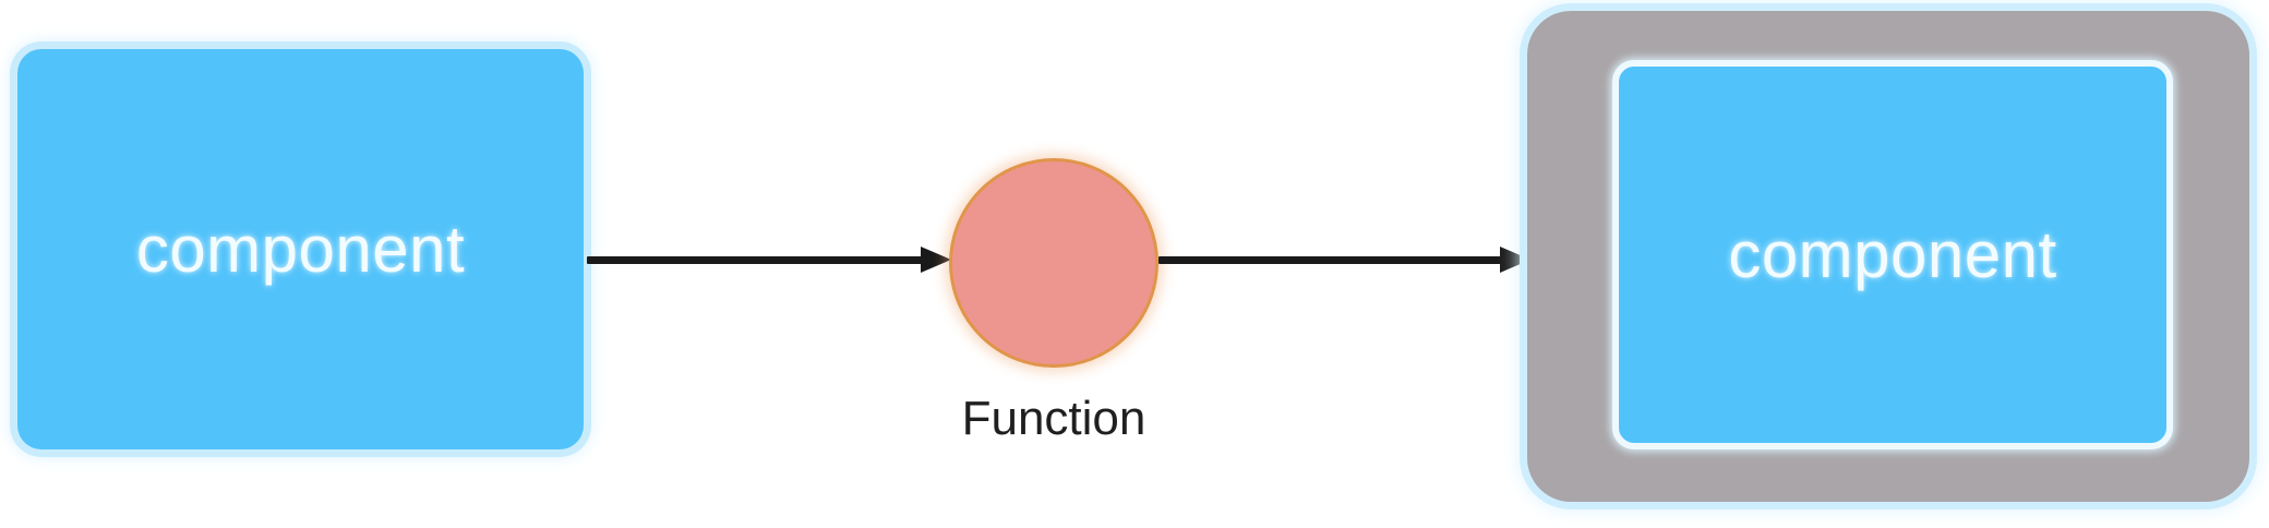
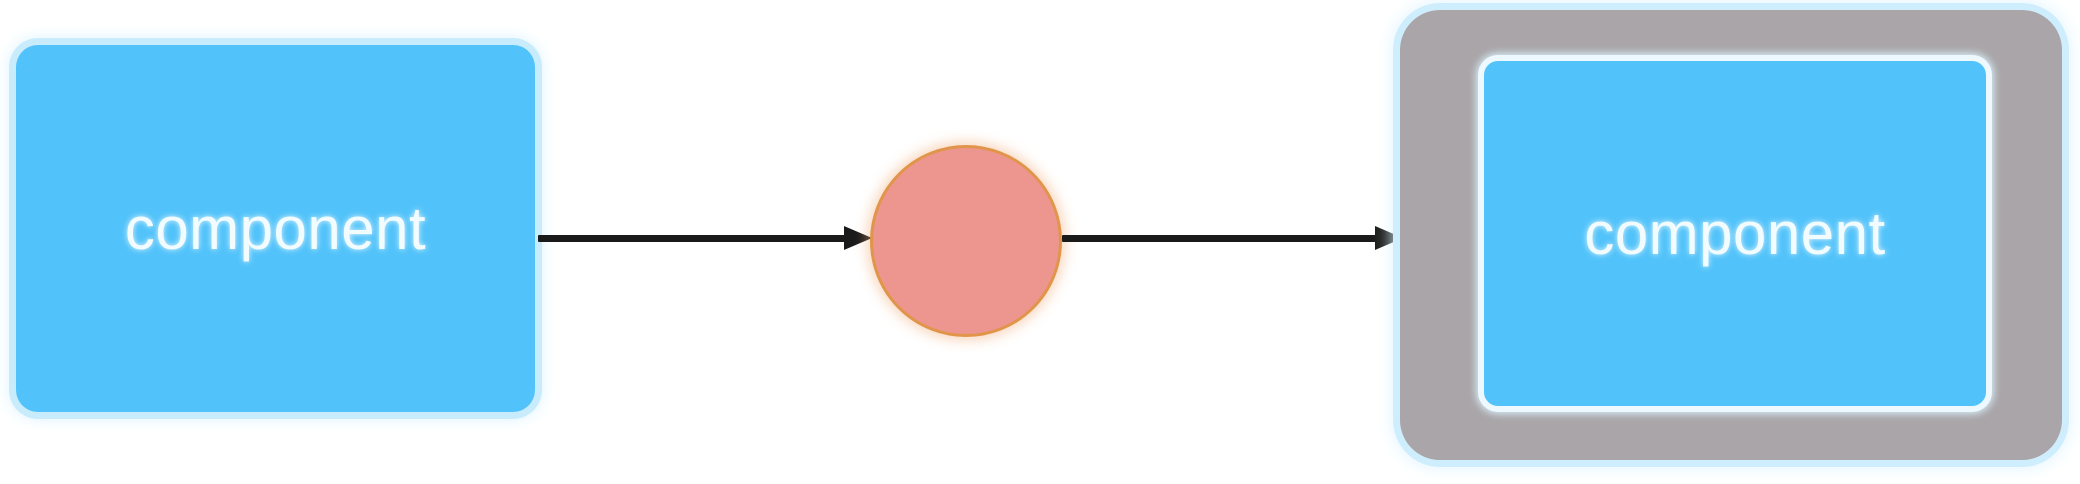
  component
- Function
  component
